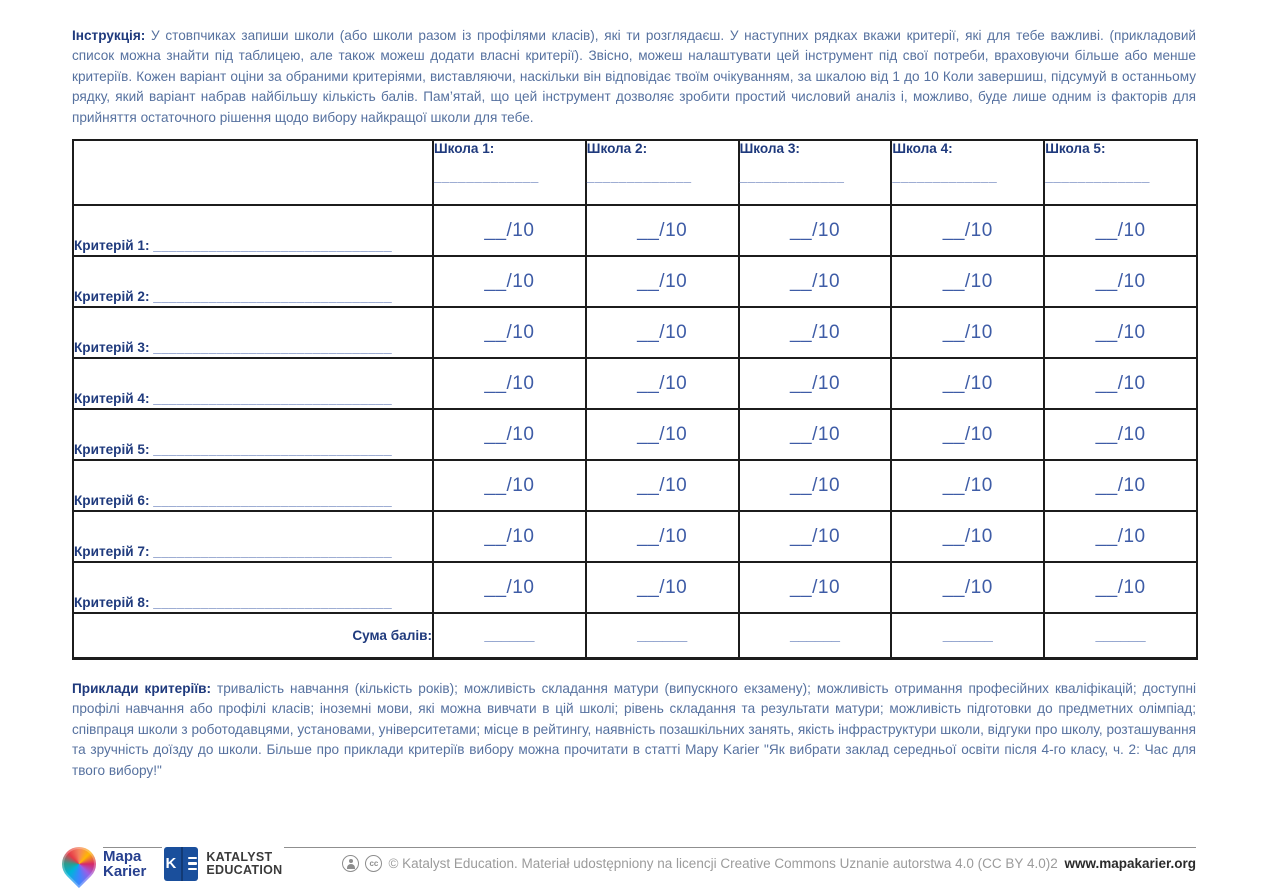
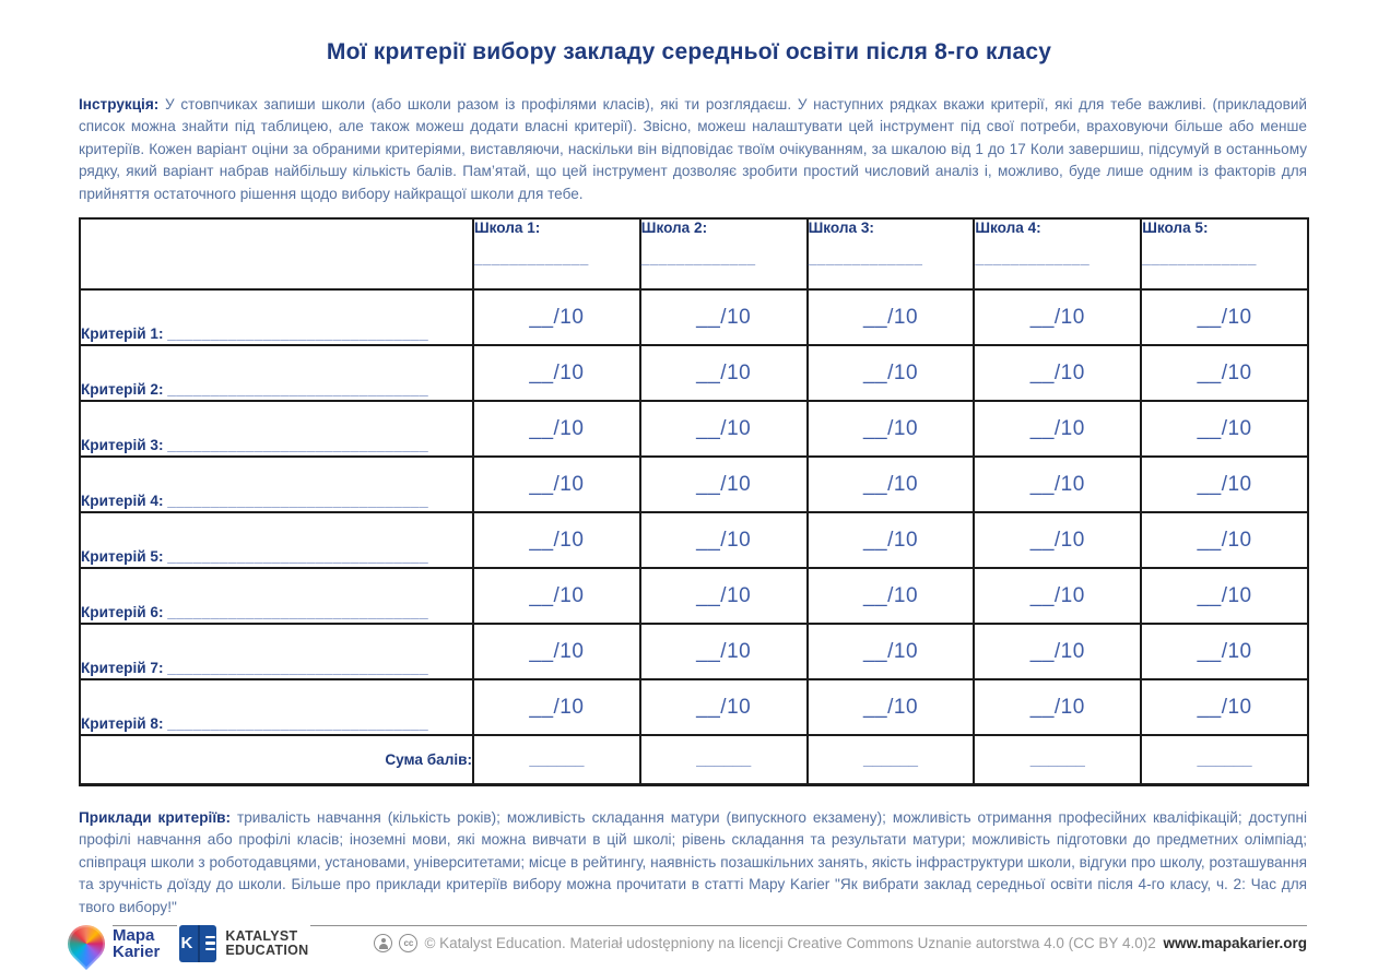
+ Мої критерії вибору закладу середньої освіти після 8-го класу
- Інструкція: У стовпчиках запиши школи (або школи разом із профілями класів), які ти розглядаєш. У наступних рядках вкажи критерії, які для тебе важливі. (прикладовий список можна знайти під таблицею, але також можеш додати власні критерії). Звісно, можеш налаштувати цей інструмент під свої потреби, враховуючи більше або менше критеріїв. Кожен варіант оціни за обраними критеріями, виставляючи, наскільки він відповідає твоїм очікуванням, за шкалою від 1 до 10 Коли завершиш, підсумуй в останньому рядку, який варіант набрав найбільшу кількість балів. Пам’ятай, що цей інструмент дозволяє зробити простий числовий аналіз і, можливо, буде лише одним із факторів для прийняття остаточного рішення щодо вибору найкращої школи для тебе.
+ Інструкція: У стовпчиках запиши школи (або школи разом із профілями класів), які ти розглядаєш. У наступних рядках вкажи критерії, які для тебе важливі. (прикладовий список можна знайти під таблицею, але також можеш додати власні критерії). Звісно, можеш налаштувати цей інструмент під свої потреби, враховуючи більше або менше критеріїв. Кожен варіант оціни за обраними критеріями, виставляючи, наскільки він відповідає твоїм очікуванням, за шкалою від 1 до 17 Коли завершиш, підсумуй в останньому рядку, який варіант набрав найбільшу кількість балів. Пам’ятай, що цей інструмент дозволяє зробити простий числовий аналіз і, можливо, буде лише одним із факторів для прийняття остаточного рішення щодо вибору найкращої школи для тебе.
  	Школа 1: _____________	Школа 2: _____________	Школа 3: _____________	Школа 4: _____________	Школа 5: _____________
  Критерій 1: ______________________________	__/10	__/10	__/10	__/10	__/10
  Критерій 2: ______________________________	__/10	__/10	__/10	__/10	__/10
  Критерій 3: ______________________________	__/10	__/10	__/10	__/10	__/10
  Критерій 4: ______________________________	__/10	__/10	__/10	__/10	__/10
  Критерій 5: ______________________________	__/10	__/10	__/10	__/10	__/10
  Критерій 6: ______________________________	__/10	__/10	__/10	__/10	__/10
  Критерій 7: ______________________________	__/10	__/10	__/10	__/10	__/10
  Критерій 8: ______________________________	__/10	__/10	__/10	__/10	__/10
  Сума балів:	______	______	______	______	______
  Приклади критеріїв: тривалість навчання (кількість років); можливість складання матури (випускного екзамену); можливість отримання професійних кваліфікацій; доступні профілі навчання або профілі класів; іноземні мови, які можна вивчати в цій школі; рівень складання та результати матури; можливість підготовки до предметних олімпіад; співпраця школи з роботодавцями, установами, університетами; місце в рейтингу, наявність позашкільних занять, якість інфраструктури школи, відгуки про школу, розташування та зручність доїзду до школи. Більше про приклади критеріїв вибору можна прочитати в статті Мapy Karier "Як вибрати заклад середньої освіти після 4-го класу, ч. 2: Час для твого вибору!"
  Mapa
  Karier
  K
  KATALYST
  EDUCATION
  cc
  © Katalyst Education. Materiał udostępniony na licencji Creative Commons Uznanie autorstwa 4.0 (CC BY 4.0)2
  www.mapakarier.org
